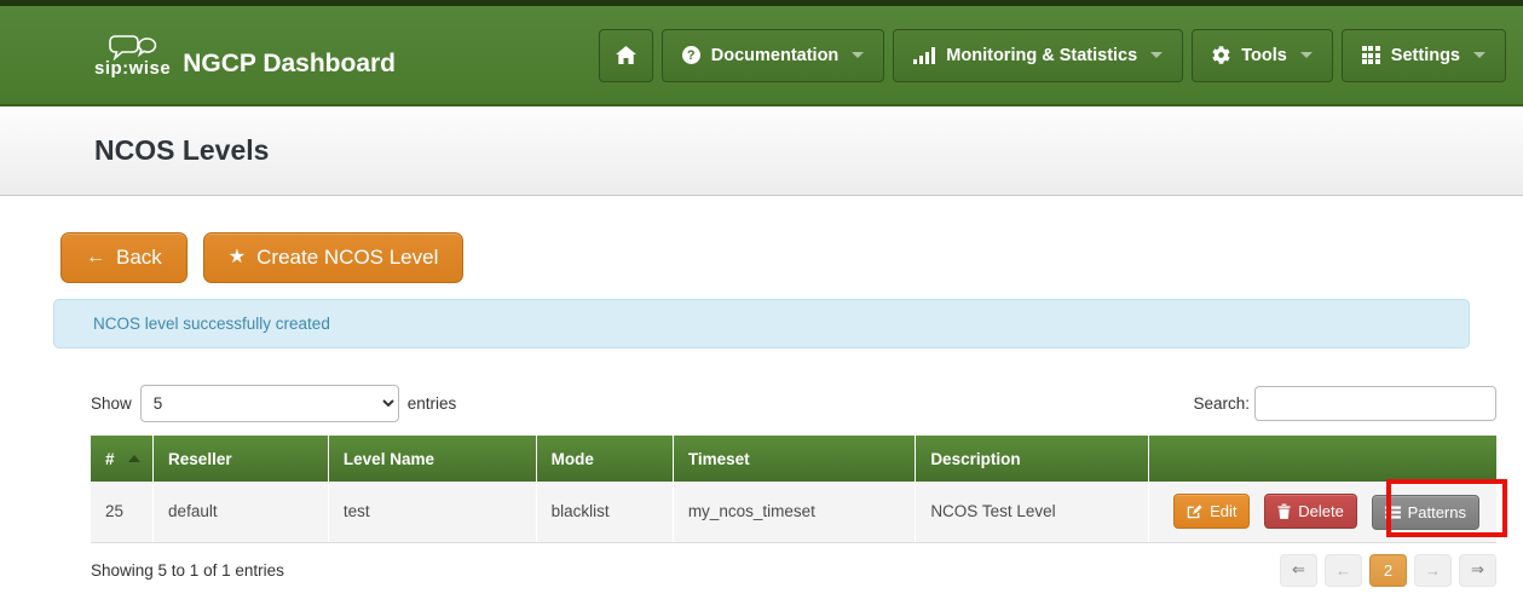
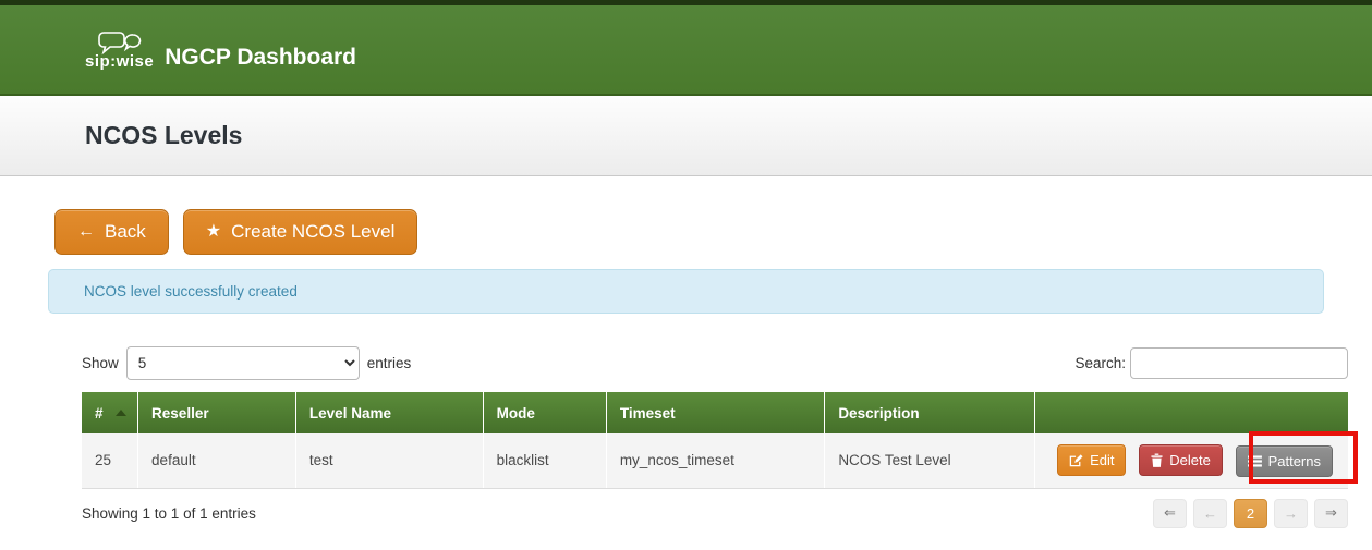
  sip:wise
  NGCP Dashboard
- ?
- Documentation
- Monitoring & Statistics
- Tools
- Settings
  NCOS Levels
  ←
  Back
  ★
  Create NCOS Level
  NCOS level successfully created
  Show
  5
  entries
  Search:
  #	Reseller	Level Name	Mode	Timeset	Description
  25	default	test	blacklist	my_ncos_timeset	NCOS Test Level	Edit Delete Patterns
- Showing 5 to 1 of 1 entries
+ Showing 1 to 1 of 1 entries
  ⇐
  ←
  2
  →
  ⇒
